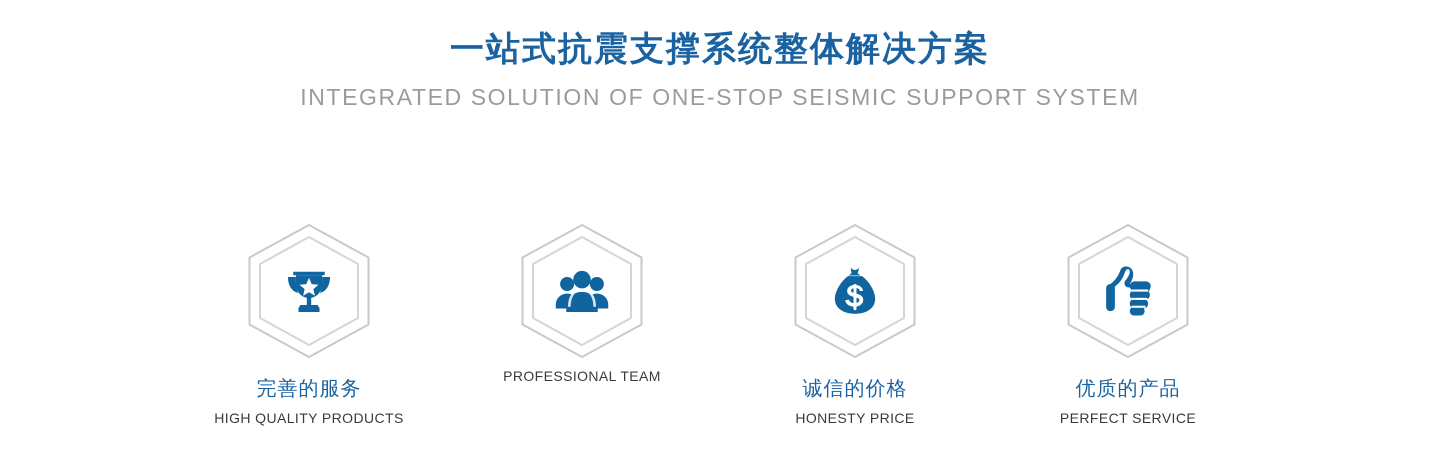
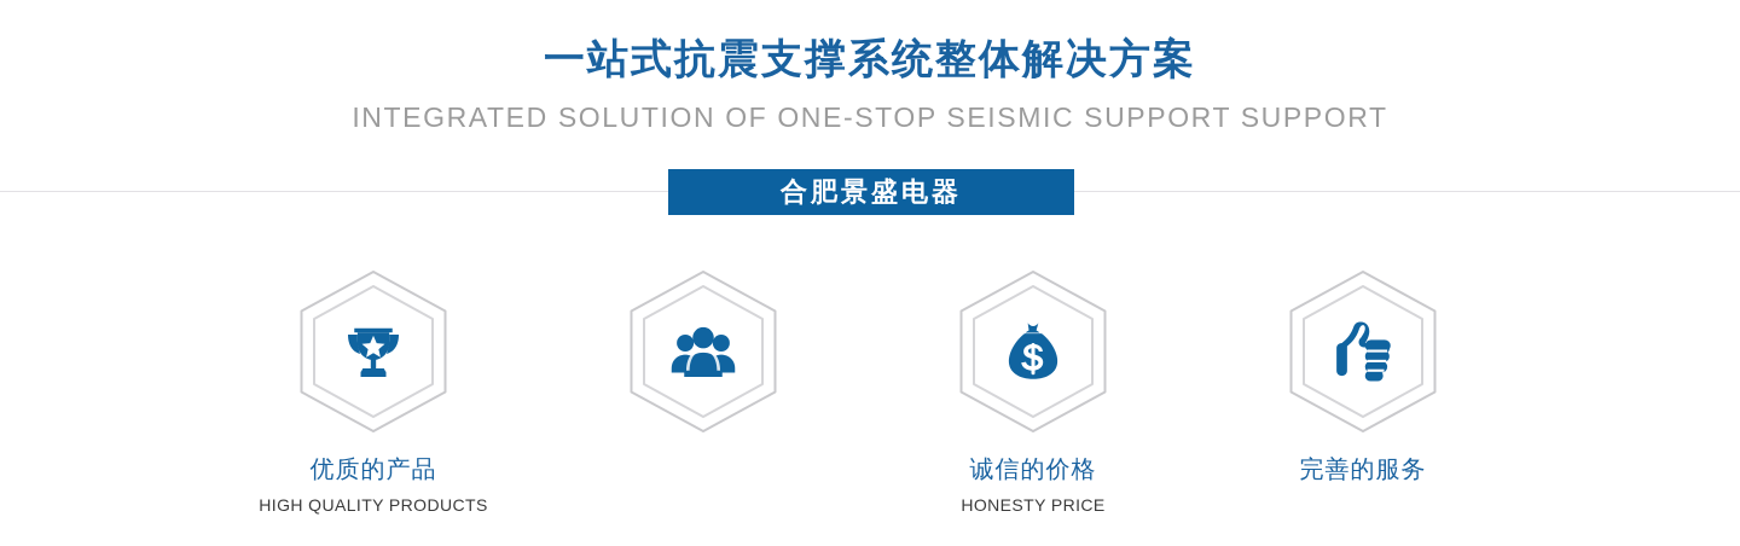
  一站式抗震支撑系统整体解决方案
- INTEGRATED SOLUTION OF ONE-STOP SEISMIC SUPPORT SYSTEM
+ INTEGRATED SOLUTION OF ONE-STOP SEISMIC SUPPORT SUPPORT
+ 合肥景盛电器
- 完善的服务
+ 优质的产品
  HIGH QUALITY PRODUCTS
- PROFESSIONAL TEAM
  诚信的价格
  HONESTY PRICE
- 优质的产品
+ 完善的服务
- PERFECT SERVICE
